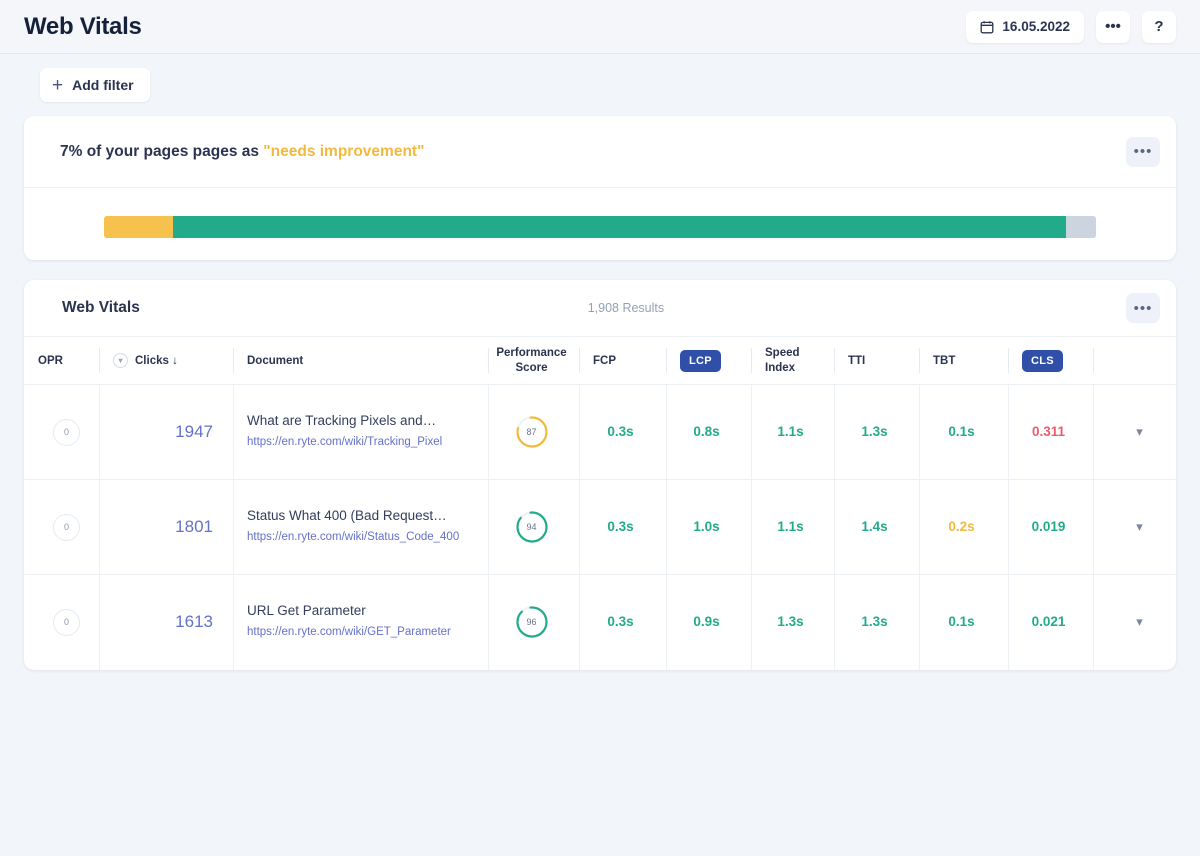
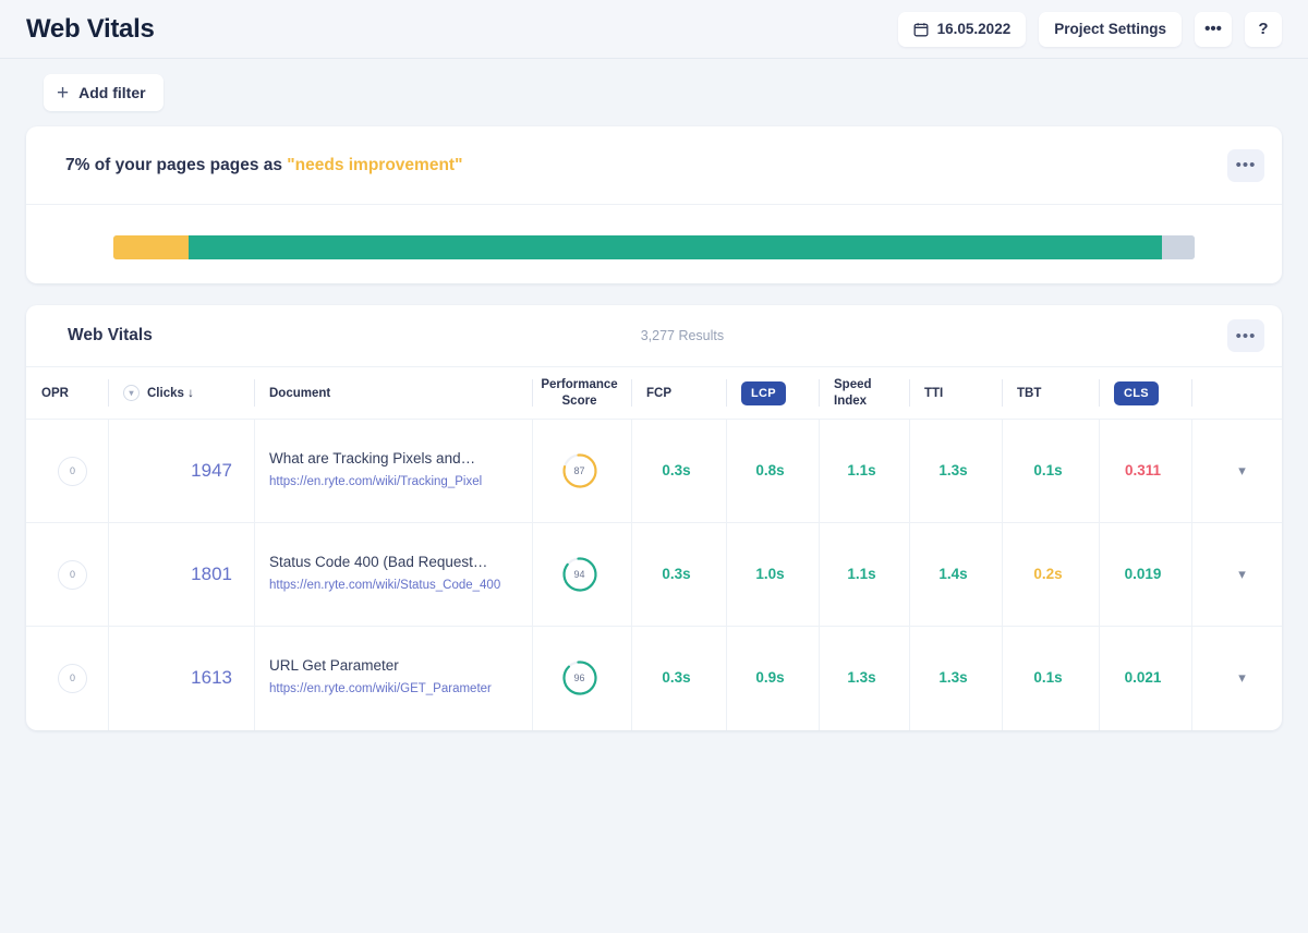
  Web Vitals
  16.05.2022
+ Project Settings
  •••
  ?
  +
  Add filter
  7% of your pages pages as "needs improvement"
  •••
  Web Vitals
- 1,908 Results
+ 3,277 Results
  •••
  OPR	▾ Clicks ↓	Document	PerformanceScore	FCP	LCP	SpeedIndex	TTI	TBT	CLS
  0	1947	What are Tracking Pixels and…https://en.ryte.com/wiki/Tracking_Pixel	87	0.3s	0.8s	1.1s	1.3s	0.1s	0.311	▾
- 0	1801	Status What 400 (Bad Request…https://en.ryte.com/wiki/Status_Code_400	94	0.3s	1.0s	1.1s	1.4s	0.2s	0.019	▾
+ 0	1801	Status Code 400 (Bad Request…https://en.ryte.com/wiki/Status_Code_400	94	0.3s	1.0s	1.1s	1.4s	0.2s	0.019	▾
  0	1613	URL Get Parameterhttps://en.ryte.com/wiki/GET_Parameter	96	0.3s	0.9s	1.3s	1.3s	0.1s	0.021	▾
